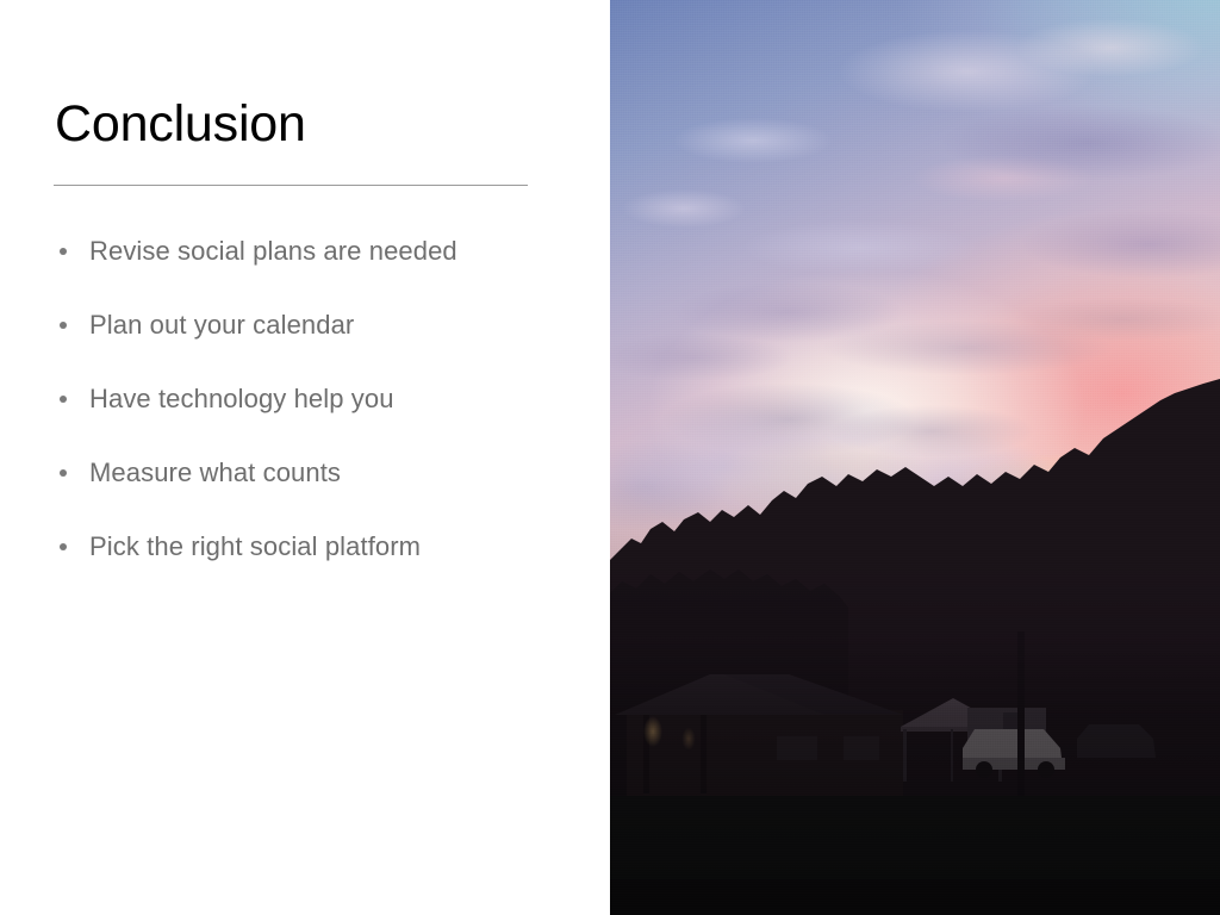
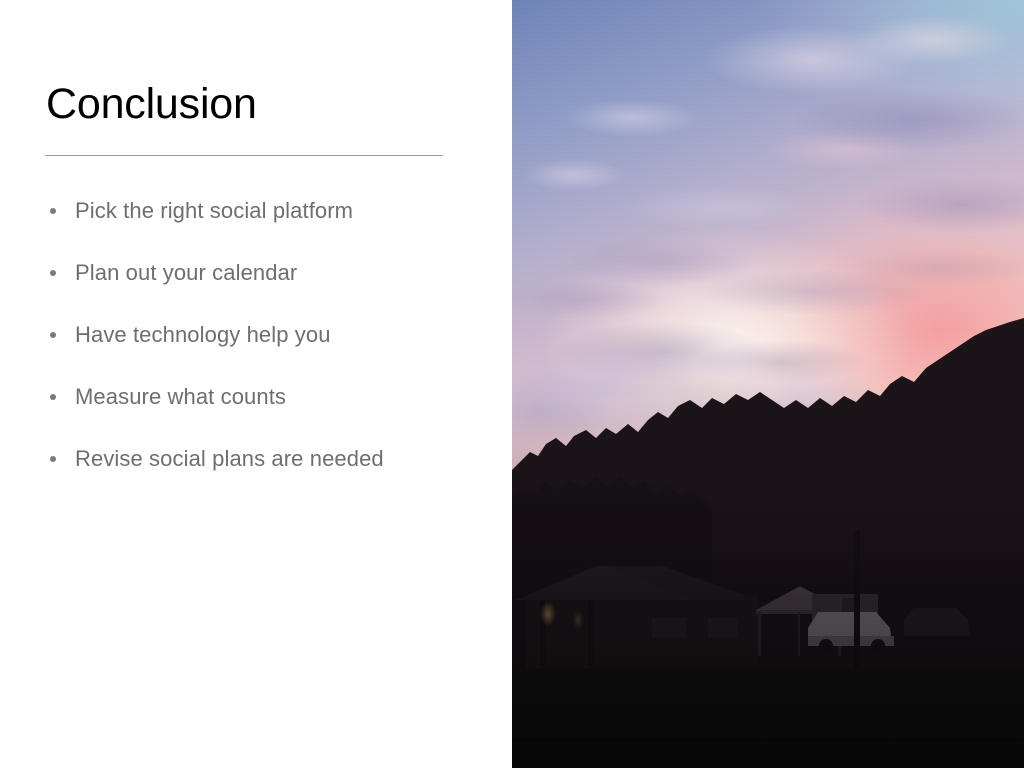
  Conclusion
- Revise social plans are needed
+ Pick the right social platform
  Plan out your calendar
  Have technology help you
  Measure what counts
- Pick the right social platform
+ Revise social plans are needed
